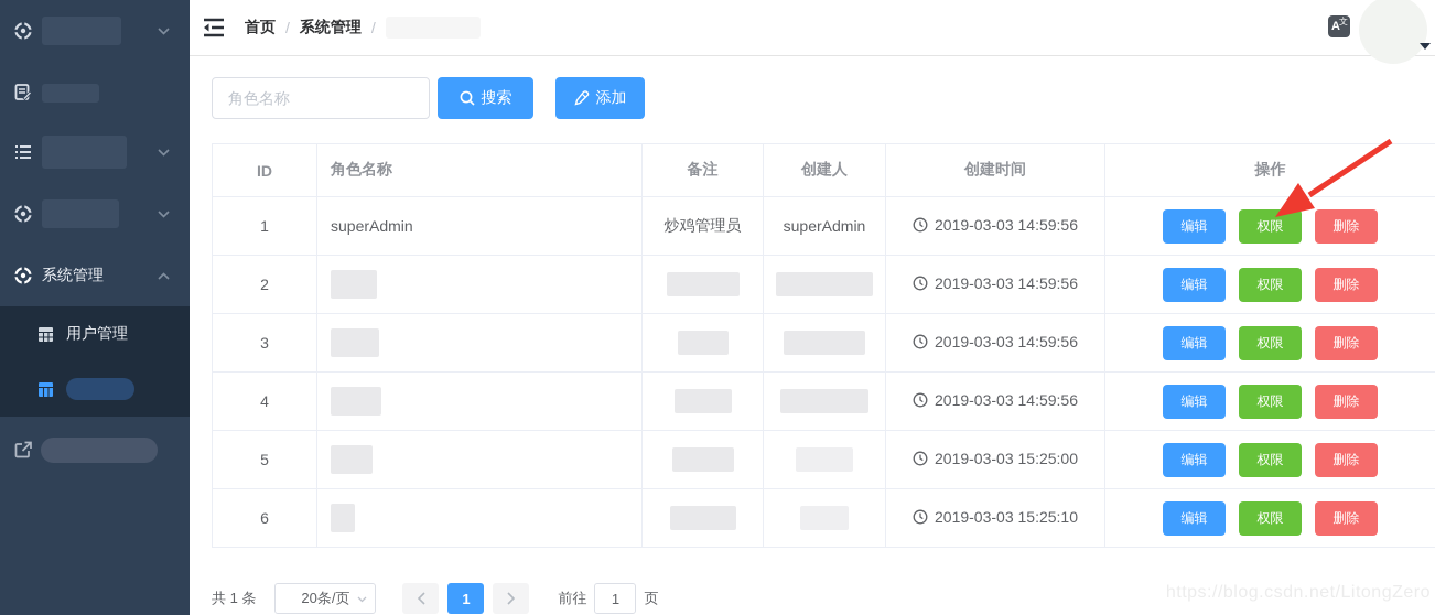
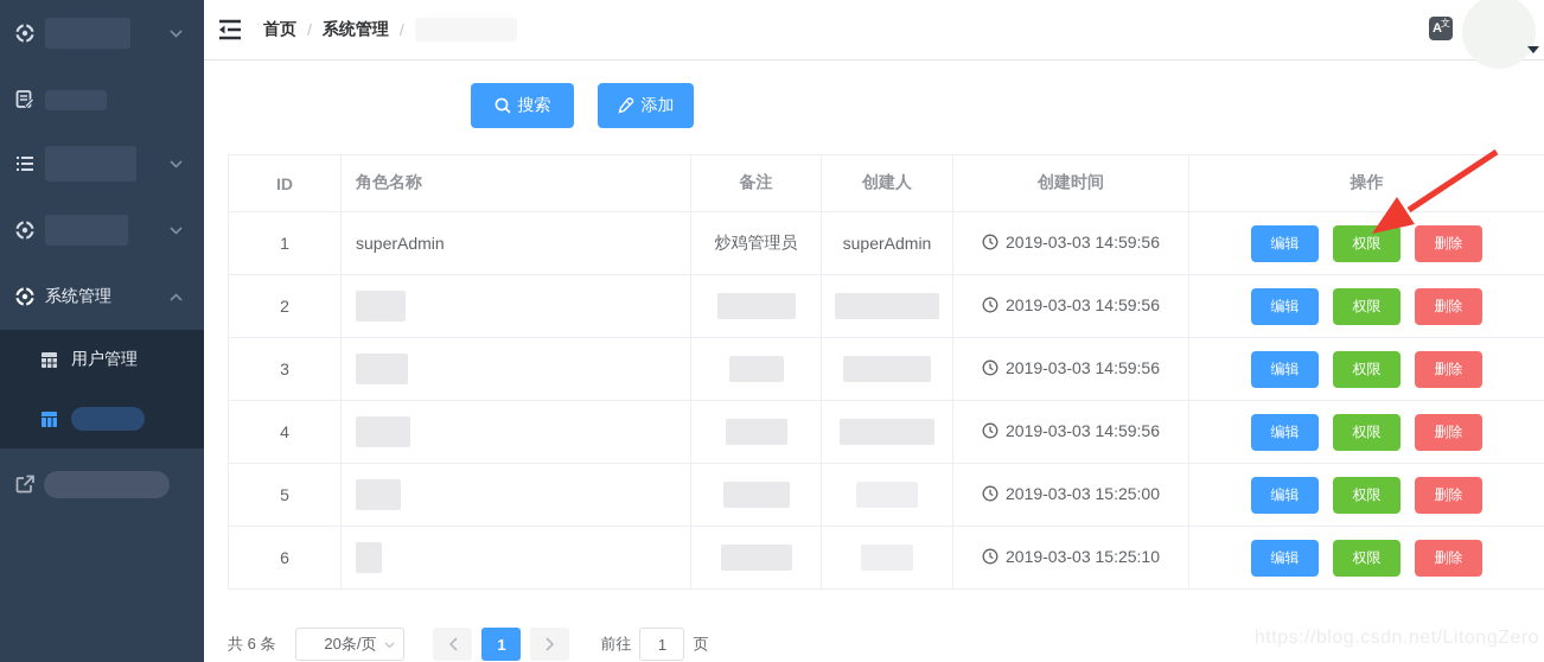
  系统管理
  用户管理
  首页
  /
  系统管理
  /
  A
  文
- 角色名称
  搜索
  添加
  ID	角色名称	备注	创建人	创建时间	操作
  1	superAdmin	炒鸡管理员	superAdmin	2019-03-03 14:59:56	编辑 权限 删除
  2				2019-03-03 14:59:56	编辑 权限 删除
  3				2019-03-03 14:59:56	编辑 权限 删除
  4				2019-03-03 14:59:56	编辑 权限 删除
  5				2019-03-03 15:25:00	编辑 权限 删除
  6				2019-03-03 15:25:10	编辑 权限 删除
- 共 1 条
+ 共 6 条
  20条/页
  1
  前往
  1
  页
